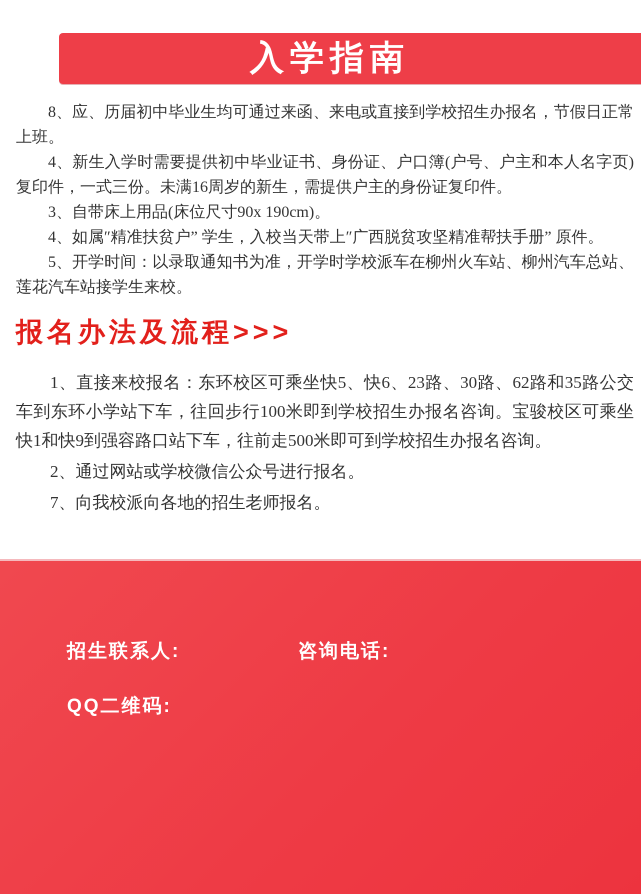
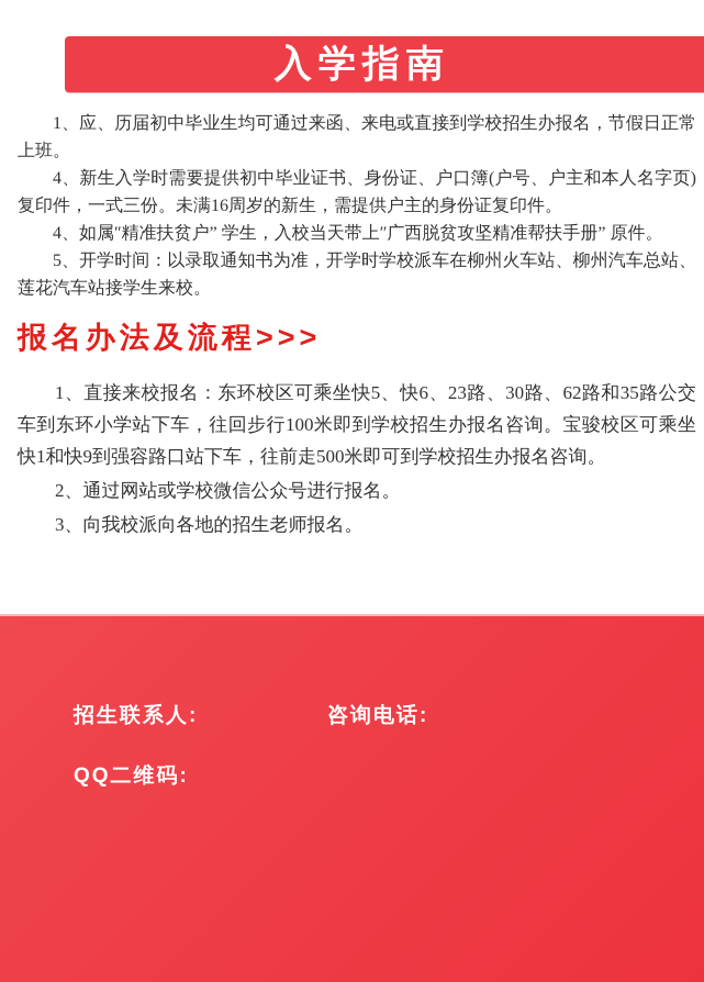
  入学指南
- 8、应、历届初中毕业生均可通过来函、来电或直接到学校招生办报名，节假日正常上班。
+ 1、应、历届初中毕业生均可通过来函、来电或直接到学校招生办报名，节假日正常上班。
  4、新生入学时需要提供初中毕业证书、身份证、户口簿(户号、户主和本人名字页)复印件，一式三份。未满16周岁的新生，需提供户主的身份证复印件。
- 3、自带床上用品(床位尺寸90x 190cm)。
  4、如属″精准扶贫户” 学生，入校当天带上″广西脱贫攻坚精准帮扶手册” 原件。
  5、开学时间：以录取通知书为准，开学时学校派车在柳州火车站、柳州汽车总站、莲花汽车站接学生来校。
  报名办法及流程>>>
  1、直接来校报名：东环校区可乘坐快5、快6、23路、30路、62路和35路公交车到东环小学站下车，往回步行100米即到学校招生办报名咨询。宝骏校区可乘坐快1和快9到强容路口站下车，往前走500米即可到学校招生办报名咨询。
  2、通过网站或学校微信公众号进行报名。
- 7、向我校派向各地的招生老师报名。
+ 3、向我校派向各地的招生老师报名。
  招生联系人:
  咨询电话:
  QQ二维码:
